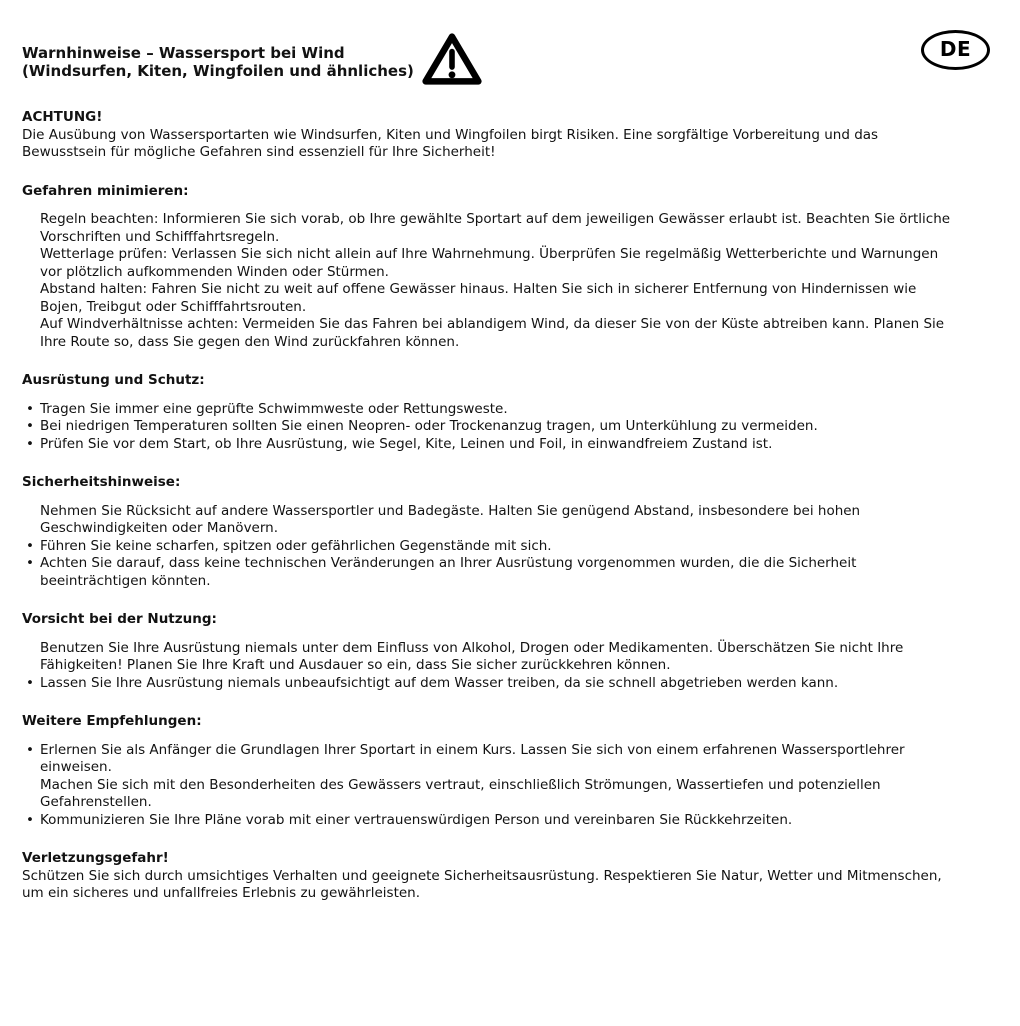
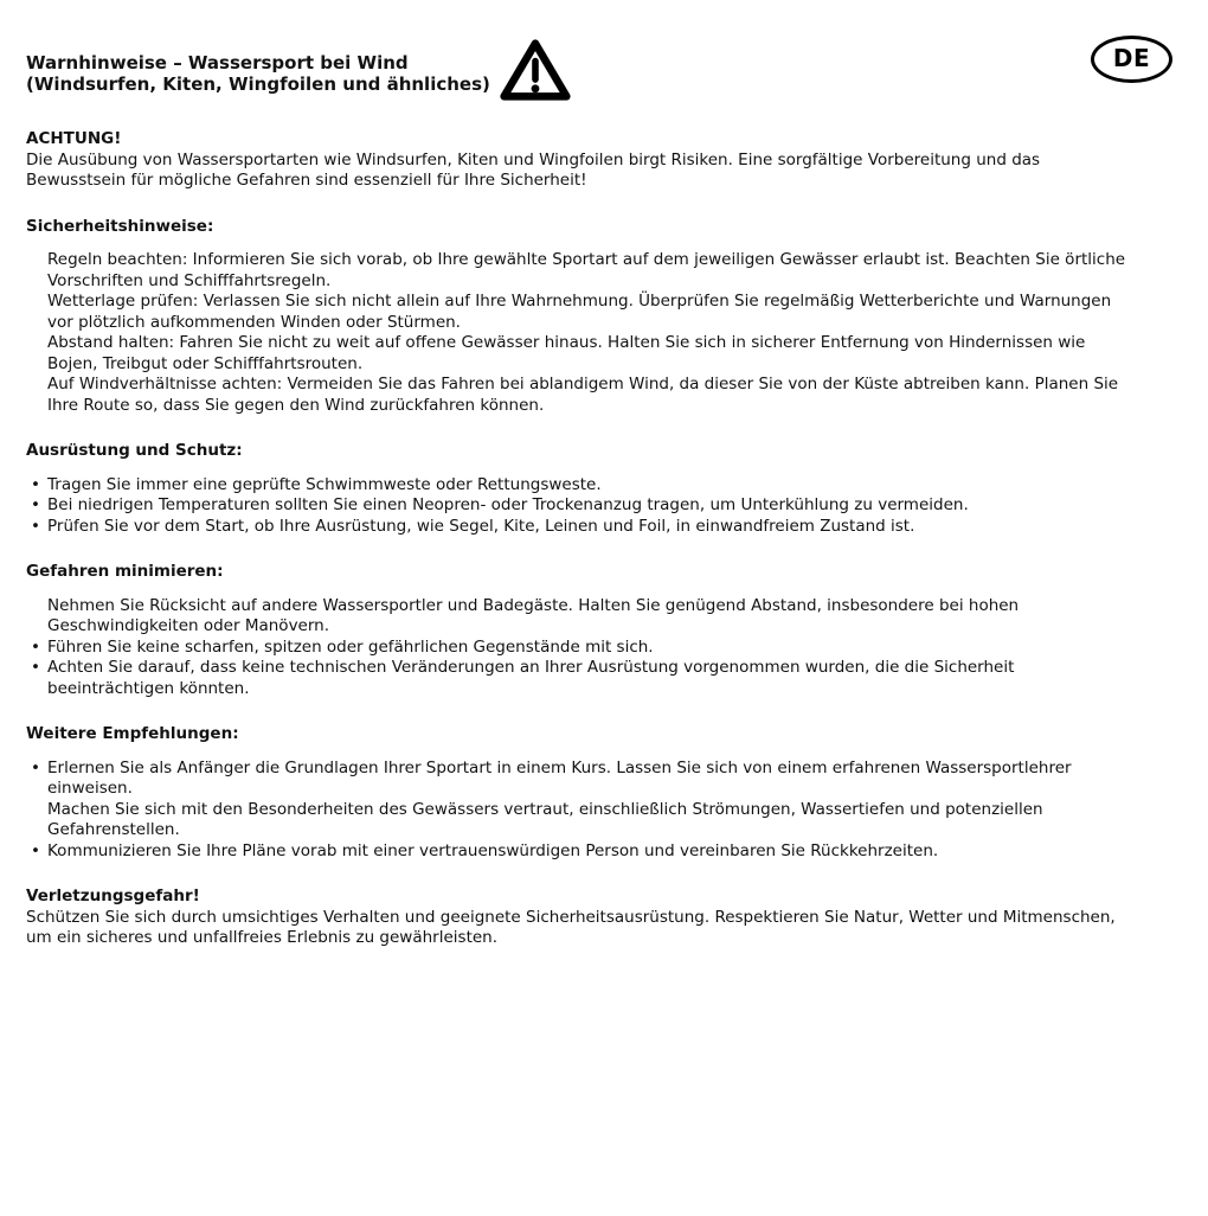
  Warnhinweise – Wassersport bei Wind
  (Windsurfen, Kiten, Wingfoilen und ähnliches)
  DE
  ACHTUNG!
  Die Ausübung von Wassersportarten wie Windsurfen, Kiten und Wingfoilen birgt Risiken. Eine sorgfältige Vorbereitung und das Bewusstsein für mögliche Gefahren sind essenziell für Ihre Sicherheit!
- Gefahren minimieren:
+ Sicherheitshinweise:
  Regeln beachten: Informieren Sie sich vorab, ob Ihre gewählte Sportart auf dem jeweiligen Gewässer erlaubt ist. Beachten Sie örtliche Vorschriften und Schifffahrtsregeln.
  Wetterlage prüfen: Verlassen Sie sich nicht allein auf Ihre Wahrnehmung. Überprüfen Sie regelmäßig Wetterberichte und Warnungen vor plötzlich aufkommenden Winden oder Stürmen.
  Abstand halten: Fahren Sie nicht zu weit auf offene Gewässer hinaus. Halten Sie sich in sicherer Entfernung von Hindernissen wie Bojen, Treibgut oder Schifffahrtsrouten.
  Auf Windverhältnisse achten: Vermeiden Sie das Fahren bei ablandigem Wind, da dieser Sie von der Küste abtreiben kann. Planen Sie Ihre Route so, dass Sie gegen den Wind zurückfahren können.
  Ausrüstung und Schutz:
  Tragen Sie immer eine geprüfte Schwimmweste oder Rettungsweste.
  Bei niedrigen Temperaturen sollten Sie einen Neopren- oder Trockenanzug tragen, um Unterkühlung zu vermeiden.
  Prüfen Sie vor dem Start, ob Ihre Ausrüstung, wie Segel, Kite, Leinen und Foil, in einwandfreiem Zustand ist.
- Sicherheitshinweise:
+ Gefahren minimieren:
  Nehmen Sie Rücksicht auf andere Wassersportler und Badegäste. Halten Sie genügend Abstand, insbesondere bei hohen Geschwindigkeiten oder Manövern.
  Führen Sie keine scharfen, spitzen oder gefährlichen Gegenstände mit sich.
  Achten Sie darauf, dass keine technischen Veränderungen an Ihrer Ausrüstung vorgenommen wurden, die die Sicherheit beeinträchtigen könnten.
- Vorsicht bei der Nutzung:
- Benutzen Sie Ihre Ausrüstung niemals unter dem Einfluss von Alkohol, Drogen oder Medikamenten. Überschätzen Sie nicht Ihre Fähigkeiten! Planen Sie Ihre Kraft und Ausdauer so ein, dass Sie sicher zurückkehren können.
- Lassen Sie Ihre Ausrüstung niemals unbeaufsichtigt auf dem Wasser treiben, da sie schnell abgetrieben werden kann.
  Weitere Empfehlungen:
  Erlernen Sie als Anfänger die Grundlagen Ihrer Sportart in einem Kurs. Lassen Sie sich von einem erfahrenen Wassersportlehrer einweisen.
  Machen Sie sich mit den Besonderheiten des Gewässers vertraut, einschließlich Strömungen, Wassertiefen und potenziellen Gefahrenstellen.
  Kommunizieren Sie Ihre Pläne vorab mit einer vertrauenswürdigen Person und vereinbaren Sie Rückkehrzeiten.
  Verletzungsgefahr!
  Schützen Sie sich durch umsichtiges Verhalten und geeignete Sicherheitsausrüstung. Respektieren Sie Natur, Wetter und Mitmenschen, um ein sicheres und unfallfreies Erlebnis zu gewährleisten.
